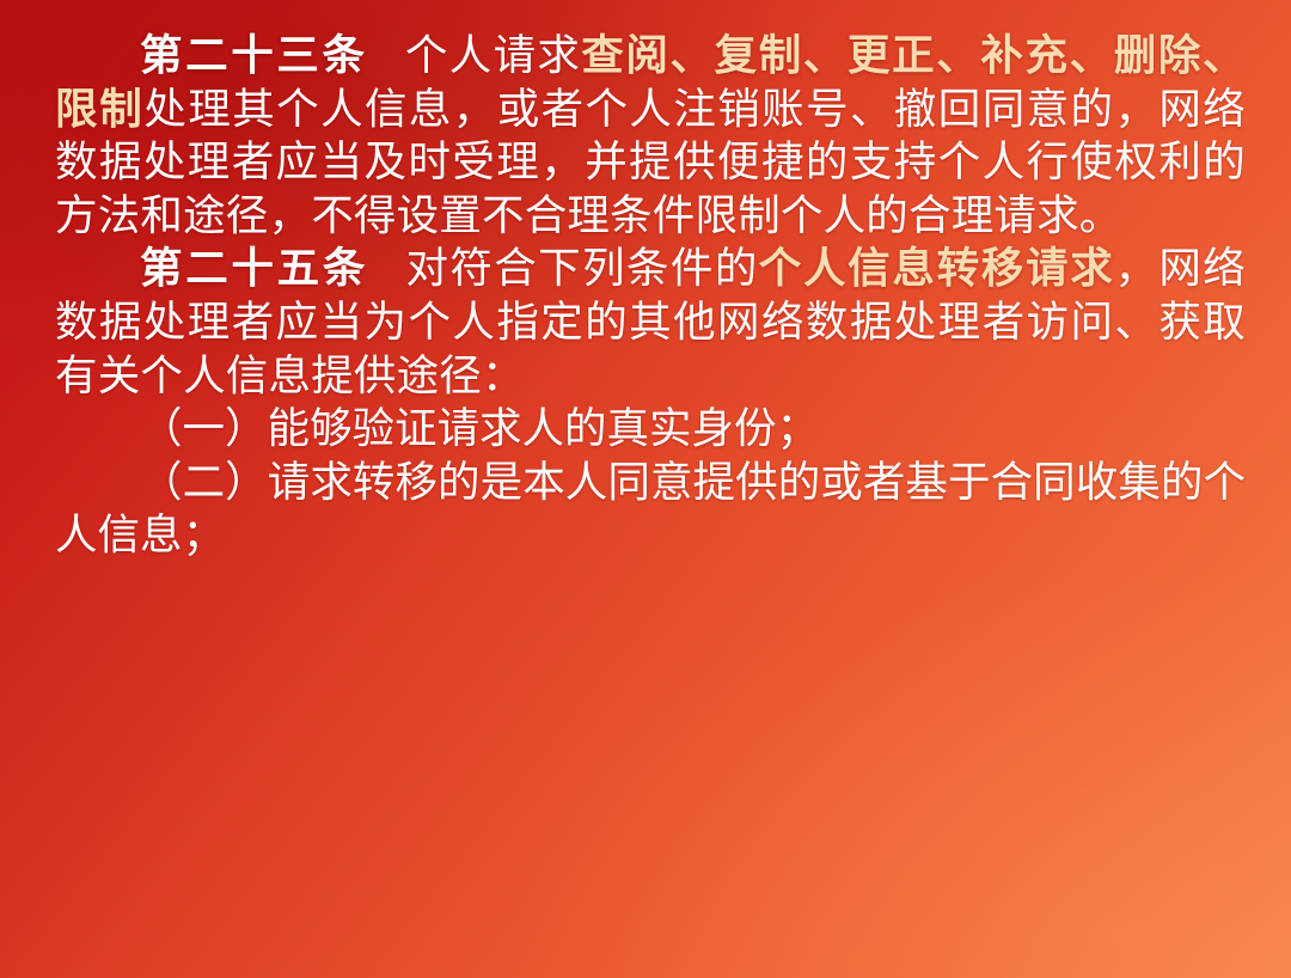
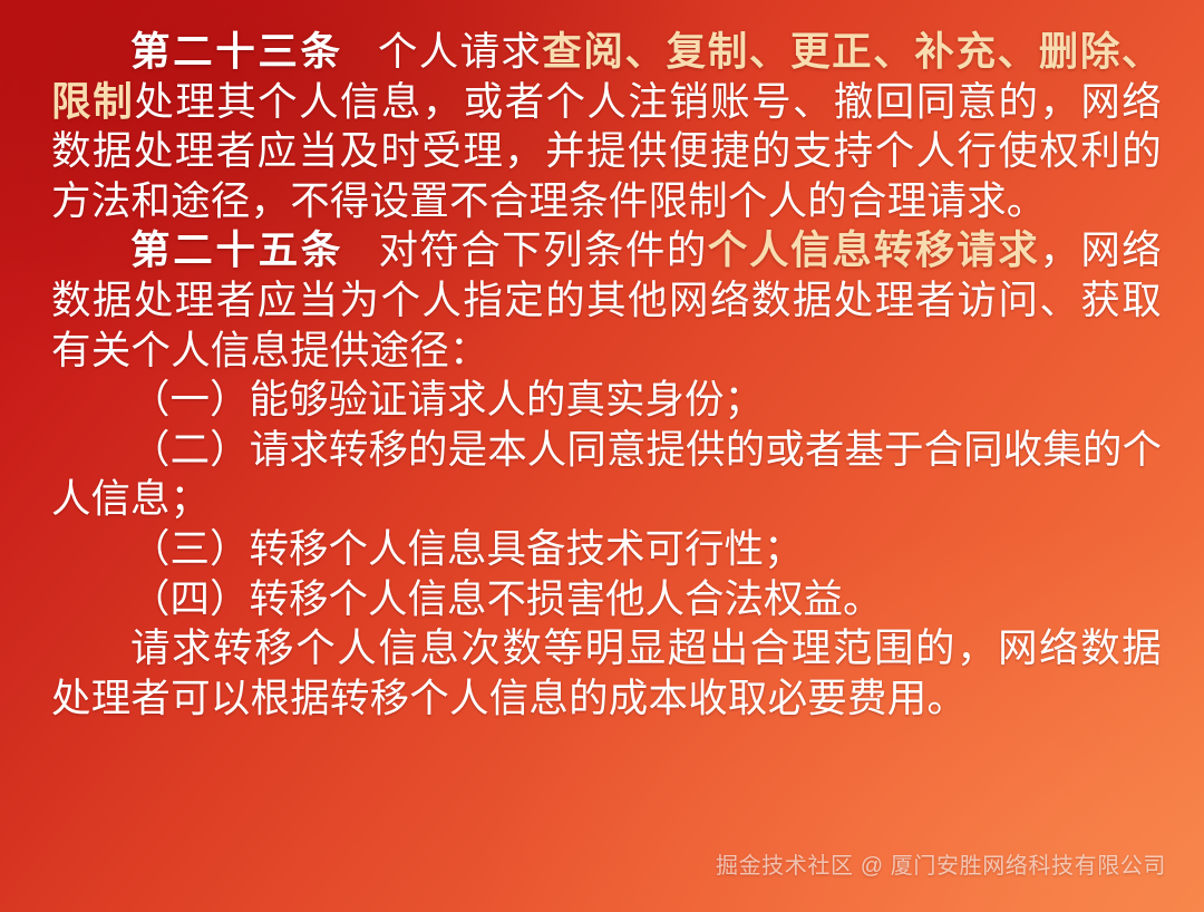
  第二十三条 个人请求查阅、复制、更正、补充、删除、限制处理其个人信息，或者个人注销账号、撤回同意的，网络数据处理者应当及时受理，并提供便捷的支持个人行使权利的方法和途径，不得设置不合理条件限制个人的合理请求。
  第二十五条 对符合下列条件的个人信息转移请求，网络数据处理者应当为个人指定的其他网络数据处理者访问、获取有关个人信息提供途径：
  （一）能够验证请求人的真实身份；
  （二）请求转移的是本人同意提供的或者基于合同收集的个人信息；
+ （三）转移个人信息具备技术可行性；
+ （四）转移个人信息不损害他人合法权益。
+ 请求转移个人信息次数等明显超出合理范围的，网络数据处理者可以根据转移个人信息的成本收取必要费用。
+ 掘金技术社区 @ 厦门安胜网络科技有限公司
